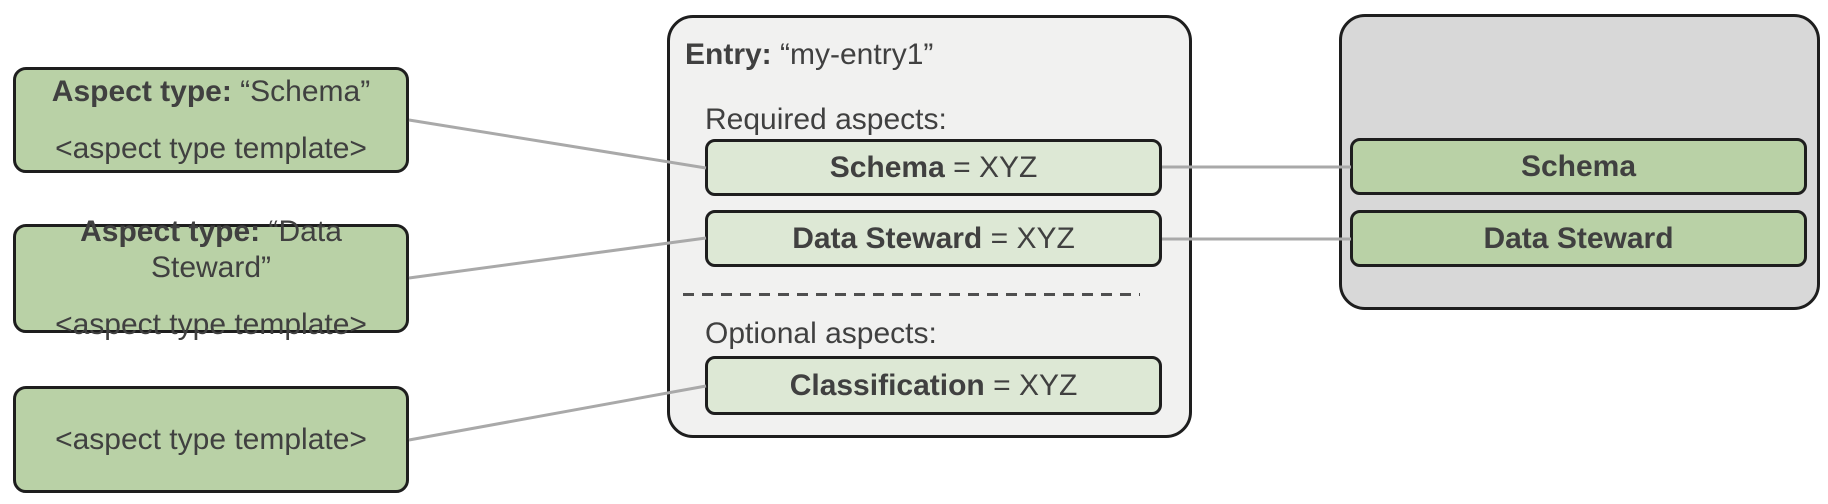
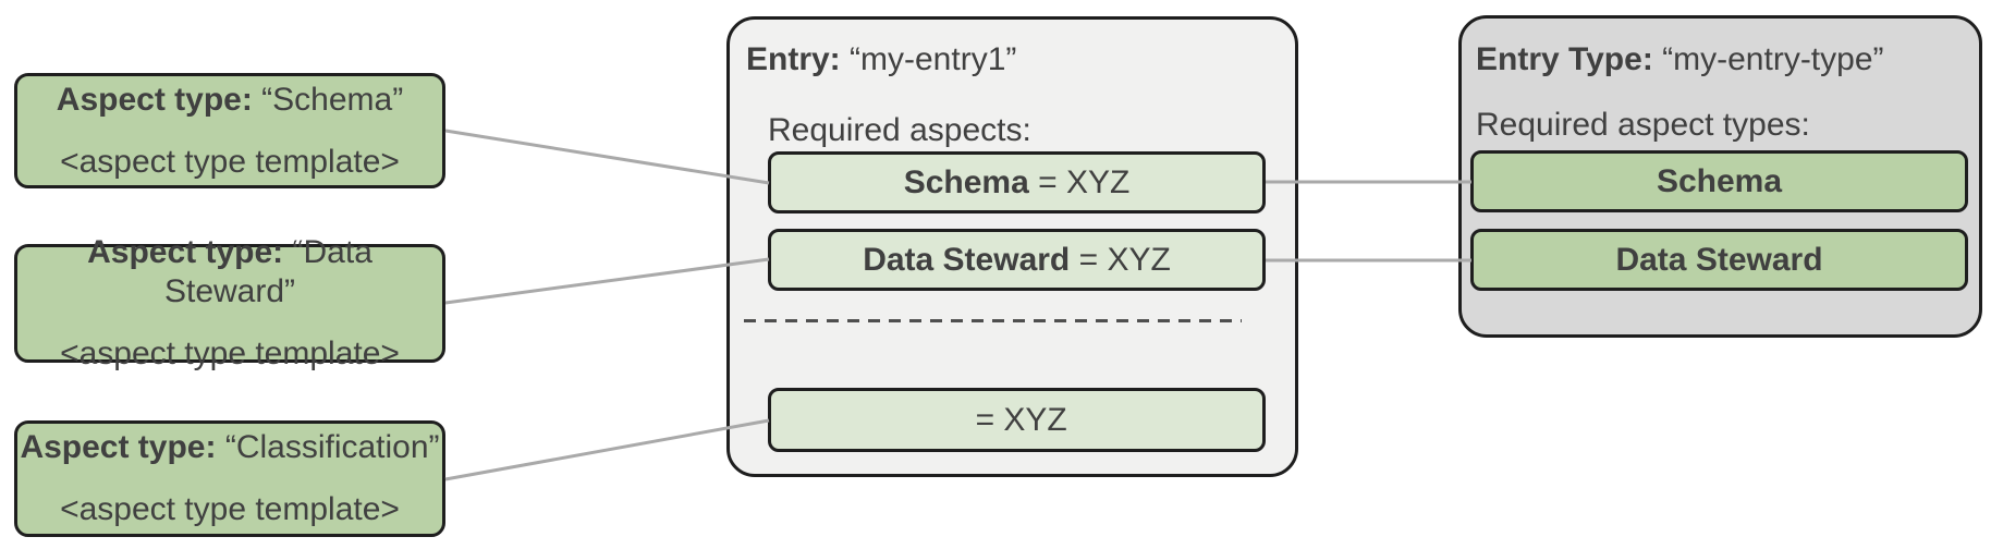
  Aspect type: “Schema”
  <aspect type template>
  Aspect type: “Data Steward”
  <aspect type template>
+ Aspect type: “Classification”
  <aspect type template>
  Entry: “my-entry1”
  Required aspects:
  Schema
  = XYZ
  Data Steward
  = XYZ
- Optional aspects:
- Classification
  = XYZ
+ Entry Type: “my-entry-type”
+ Required aspect types:
  Schema
  Data Steward
